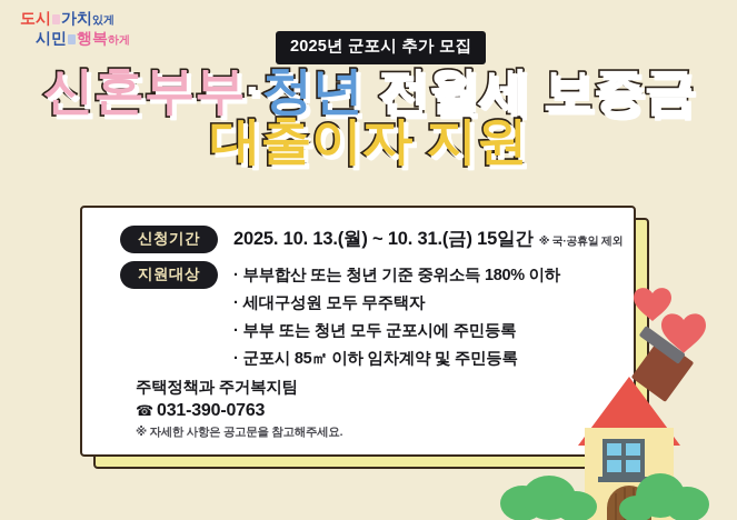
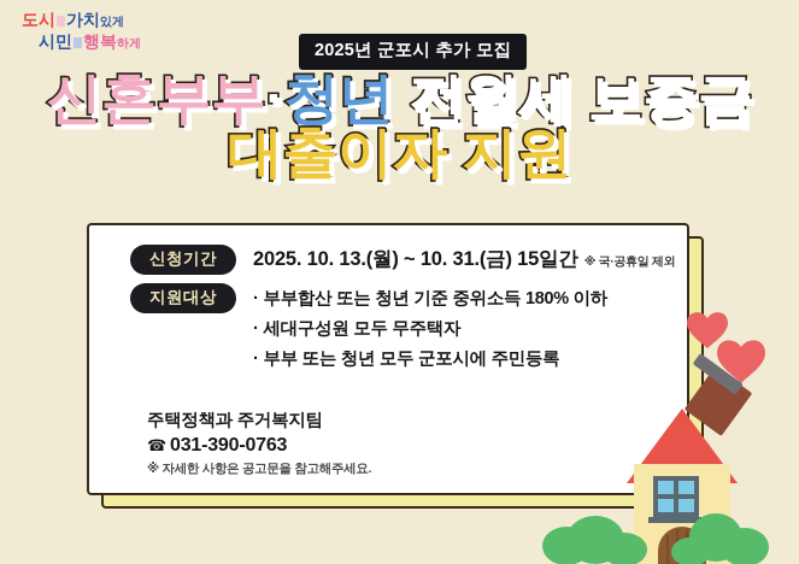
  도시 가치있게
  시민 행복하게
  2025년 군포시 추가 모집
  신혼부부·청년 전월세 보증금
  대출이자 지원
  신청기간
  2025. 10. 13.(월) ~ 10. 31.(금) 15일간 ※ 국·공휴일 제외
  지원대상
  부부합산 또는 청년 기준 중위소득 180% 이하
  세대구성원 모두 무주택자
  부부 또는 청년 모두 군포시에 주민등록
- 군포시 85㎡ 이하 임차계약 및 주민등록
  주택정책과 주거복지팀
  ☎ 031-390-0763
  ※ 자세한 사항은 공고문을 참고해주세요.
